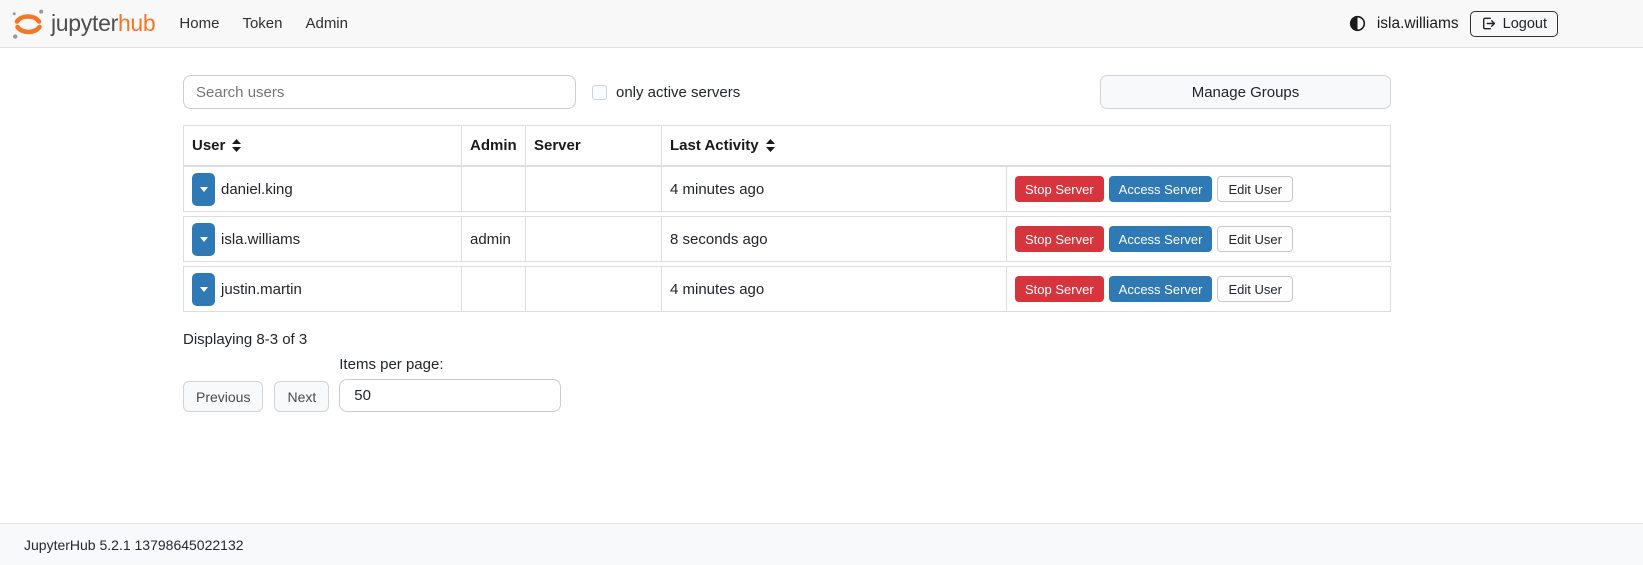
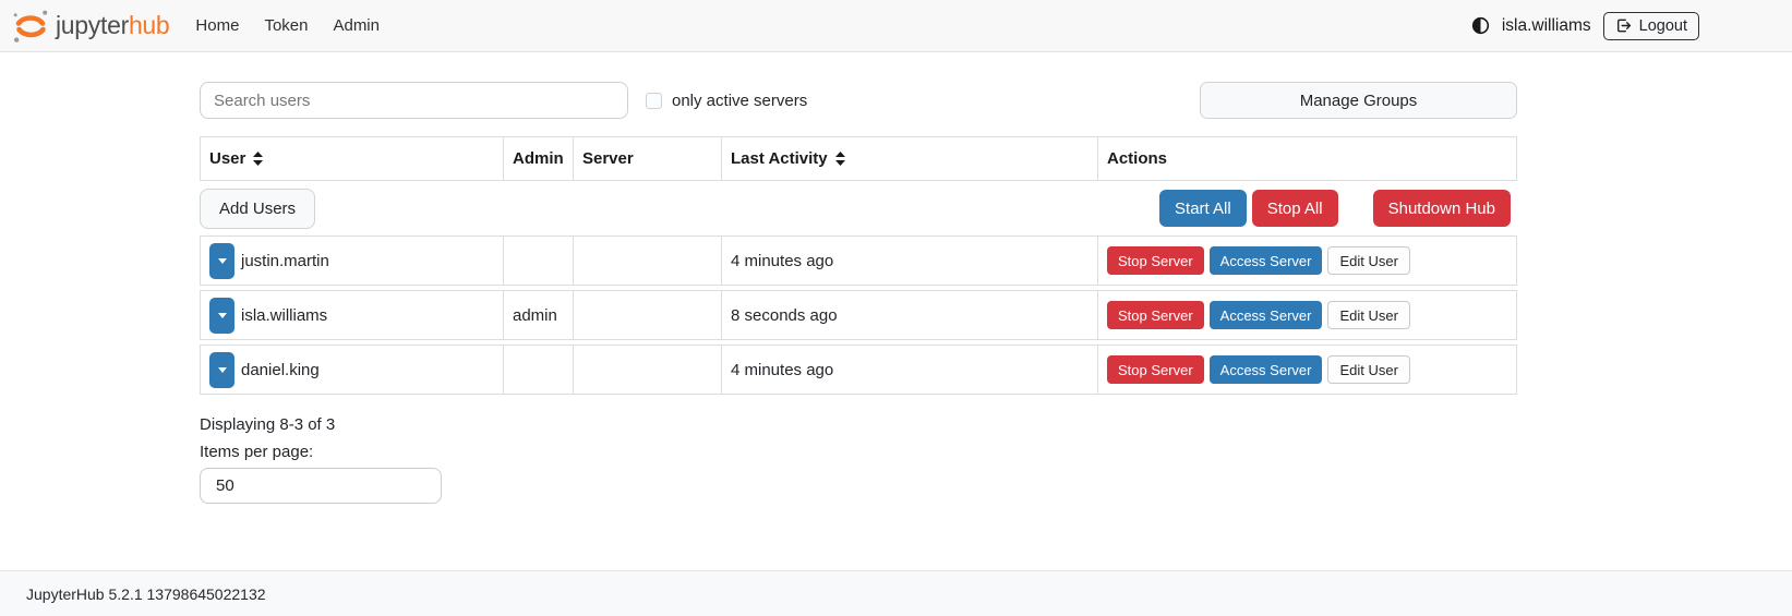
  jupyterhub
  Home
  Token
  Admin
  isla.williams
  Logout
  Search users
  only active servers
  Manage Groups
  User
  Admin
  Server
  Last Activity
+ Actions
+ Add Users
+ Start All
+ Stop All
+ Shutdown Hub
- daniel.king
+ justin.martin
  4 minutes ago
  Stop Server
  Access Server
  Edit User
  isla.williams
  admin
  8 seconds ago
  Stop Server
  Access Server
  Edit User
- justin.martin
+ daniel.king
  4 minutes ago
  Stop Server
  Access Server
  Edit User
  Displaying 8-3 of 3
- Previous
- Next
  Items per page:
  50
  JupyterHub 5.2.1 13798645022132
